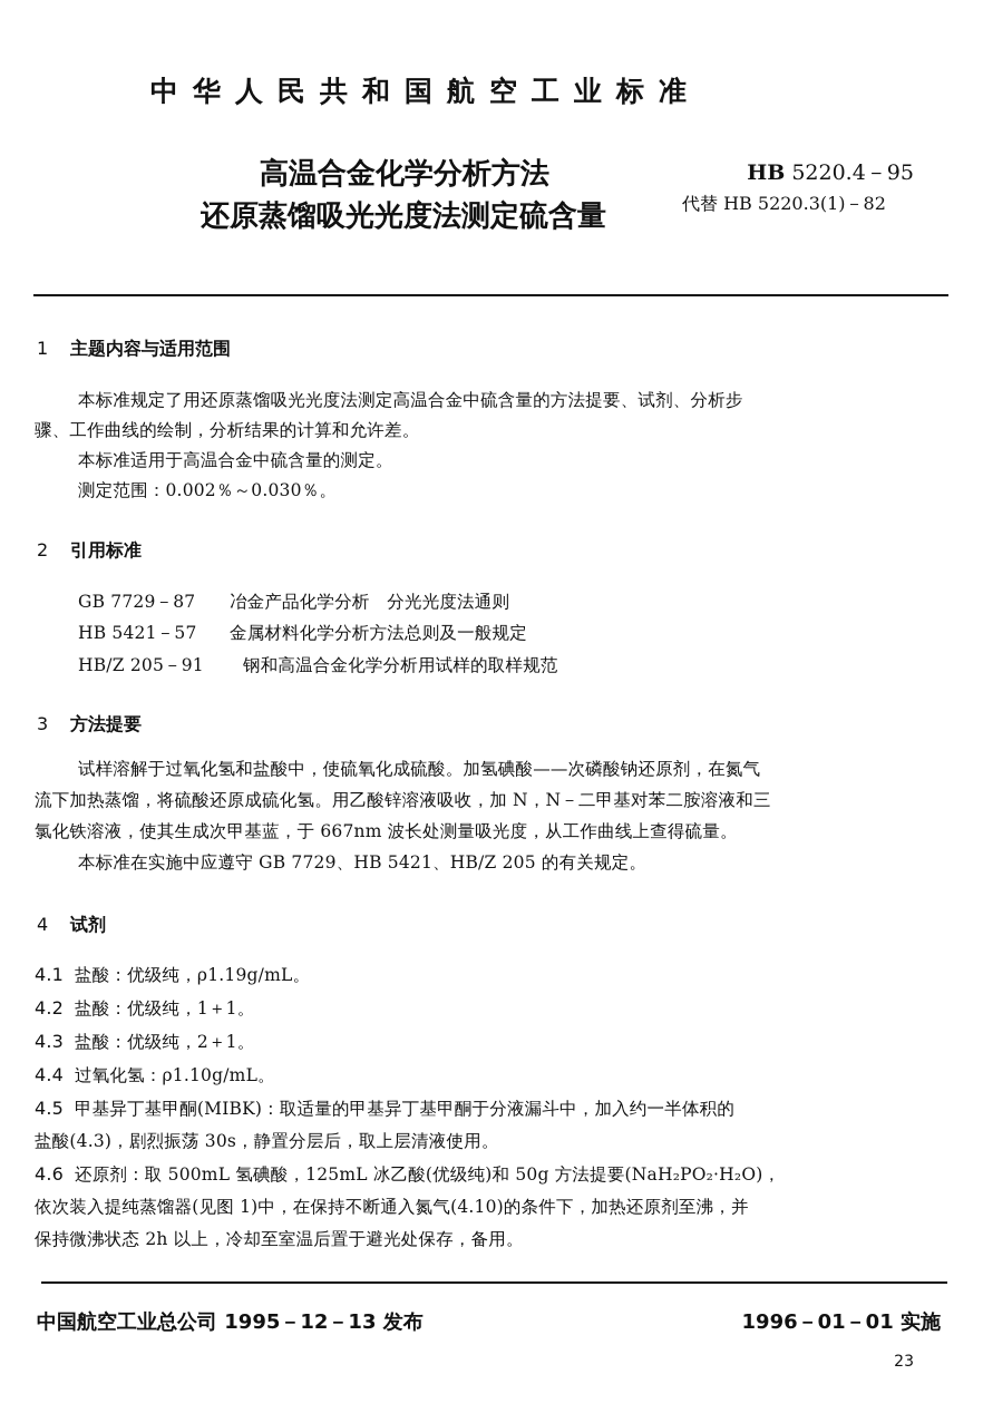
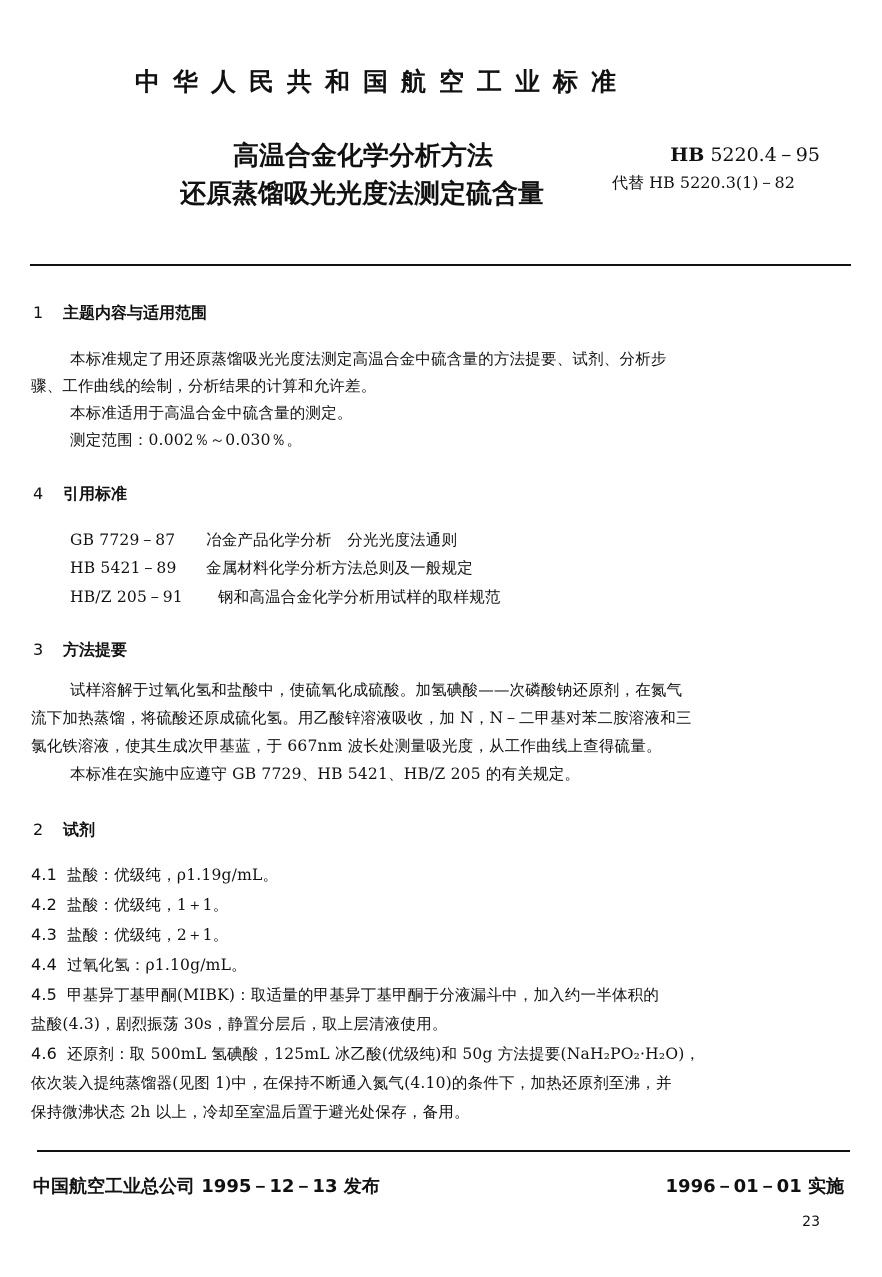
  中华人民共和国航空工业标准
  高温合金化学分析方法
  还原蒸馏吸光光度法测定硫含量
  HB 5220.4－95
  代替 HB 5220.3(1)－82
  1 主题内容与适用范围
  本标准规定了用还原蒸馏吸光光度法测定高温合金中硫含量的方法提要、试剂、分析步
  骤、工作曲线的绘制，分析结果的计算和允许差。
  本标准适用于高温合金中硫含量的测定。
  测定范围：0.002％～0.030％。
- 2 引用标准
+ 4 引用标准
  GB 7729－87 冶金产品化学分析 分光光度法通则
- HB 5421－57 金属材料化学分析方法总则及一般规定
+ HB 5421－89 金属材料化学分析方法总则及一般规定
  HB/Z 205－91 钢和高温合金化学分析用试样的取样规范
  3 方法提要
  试样溶解于过氧化氢和盐酸中，使硫氧化成硫酸。加氢碘酸——次磷酸钠还原剂，在氮气
  流下加热蒸馏，将硫酸还原成硫化氢。用乙酸锌溶液吸收，加 N，N－二甲基对苯二胺溶液和三
  氯化铁溶液，使其生成次甲基蓝，于 667nm 波长处测量吸光度，从工作曲线上查得硫量。
  本标准在实施中应遵守 GB 7729、HB 5421、HB/Z 205 的有关规定。
- 4 试剂
+ 2 试剂
  4.1 盐酸：优级纯，ρ1.19g/mL。
  4.2 盐酸：优级纯，1＋1。
  4.3 盐酸：优级纯，2＋1。
  4.4 过氧化氢：ρ1.10g/mL。
  4.5 甲基异丁基甲酮(MIBK)：取适量的甲基异丁基甲酮于分液漏斗中，加入约一半体积的
  盐酸(4.3)，剧烈振荡 30s，静置分层后，取上层清液使用。
  4.6 还原剂：取 500mL 氢碘酸，125mL 冰乙酸(优级纯)和 50g 方法提要(NaH₂PO₂·H₂O)，
  依次装入提纯蒸馏器(见图 1)中，在保持不断通入氮气(4.10)的条件下，加热还原剂至沸，并
  保持微沸状态 2h 以上，冷却至室温后置于避光处保存，备用。
  中国航空工业总公司 1995－12－13 发布
  1996－01－01 实施
  23
